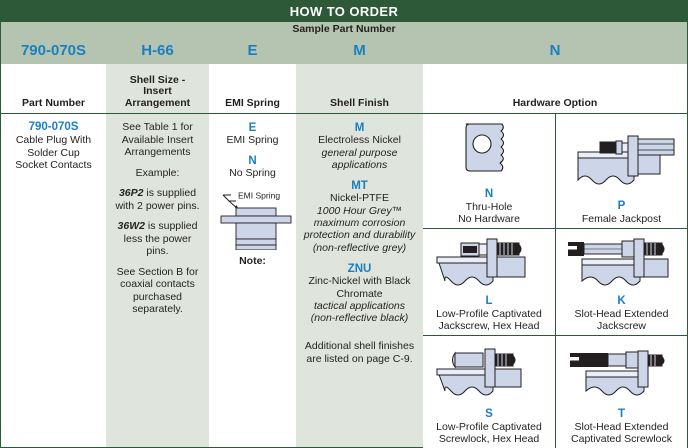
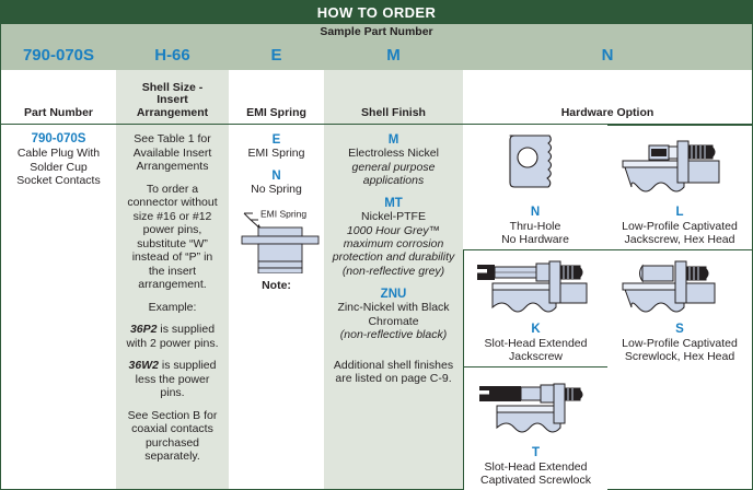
  HOW TO ORDER
  Sample Part Number
  790-070S
  H-66
  E
  M
  N
  Part Number
  Shell Size -
  Insert
  Arrangement
  EMI Spring
  Shell Finish
  Hardware Option
  790-070S
  Cable Plug With
  Solder Cup
  Socket Contacts
  See Table 1 for Available Insert Arrangements
+ To order a connector without size #16 or #12 power pins, substitute “W” instead of “P” in the insert arrangement.
  Example:
  36P2 is supplied with 2 power pins.
  36W2 is supplied less the power pins.
  See Section B for coaxial contacts purchased separately.
  E
  EMI Spring
  N
  No Spring
  EMI Spring
  Note:
  M
  Electroless Nickel
  general purpose applications
  MT
  Nickel-PTFE
  1000 Hour Grey™ maximum corrosion protection and durability
  (non-reflective grey)
  ZNU
  Zinc-Nickel with Black Chromate
- tactical applications
  (non-reflective black)
  Additional shell finishes are listed on page C-9.
  N
  Thru-Hole
  No Hardware
- P
- Female Jackpost
  L
  Low-Profile Captivated
  Jackscrew, Hex Head
  K
  Slot-Head Extended
  Jackscrew
  S
  Low-Profile Captivated
  Screwlock, Hex Head
  T
  Slot-Head Extended
  Captivated Screwlock
